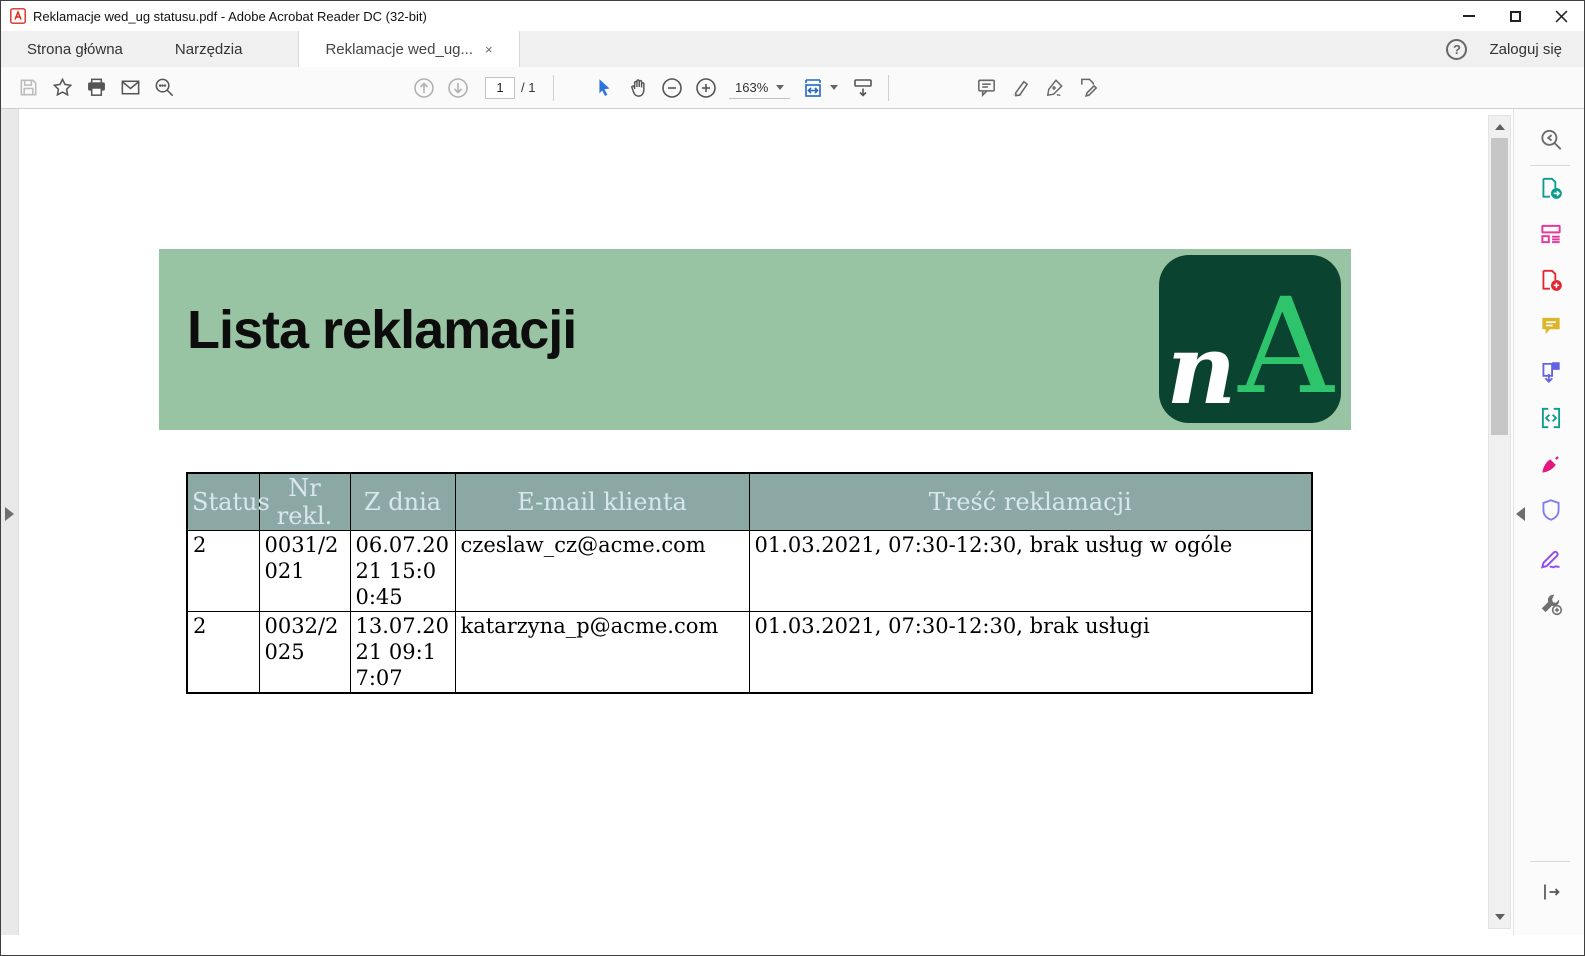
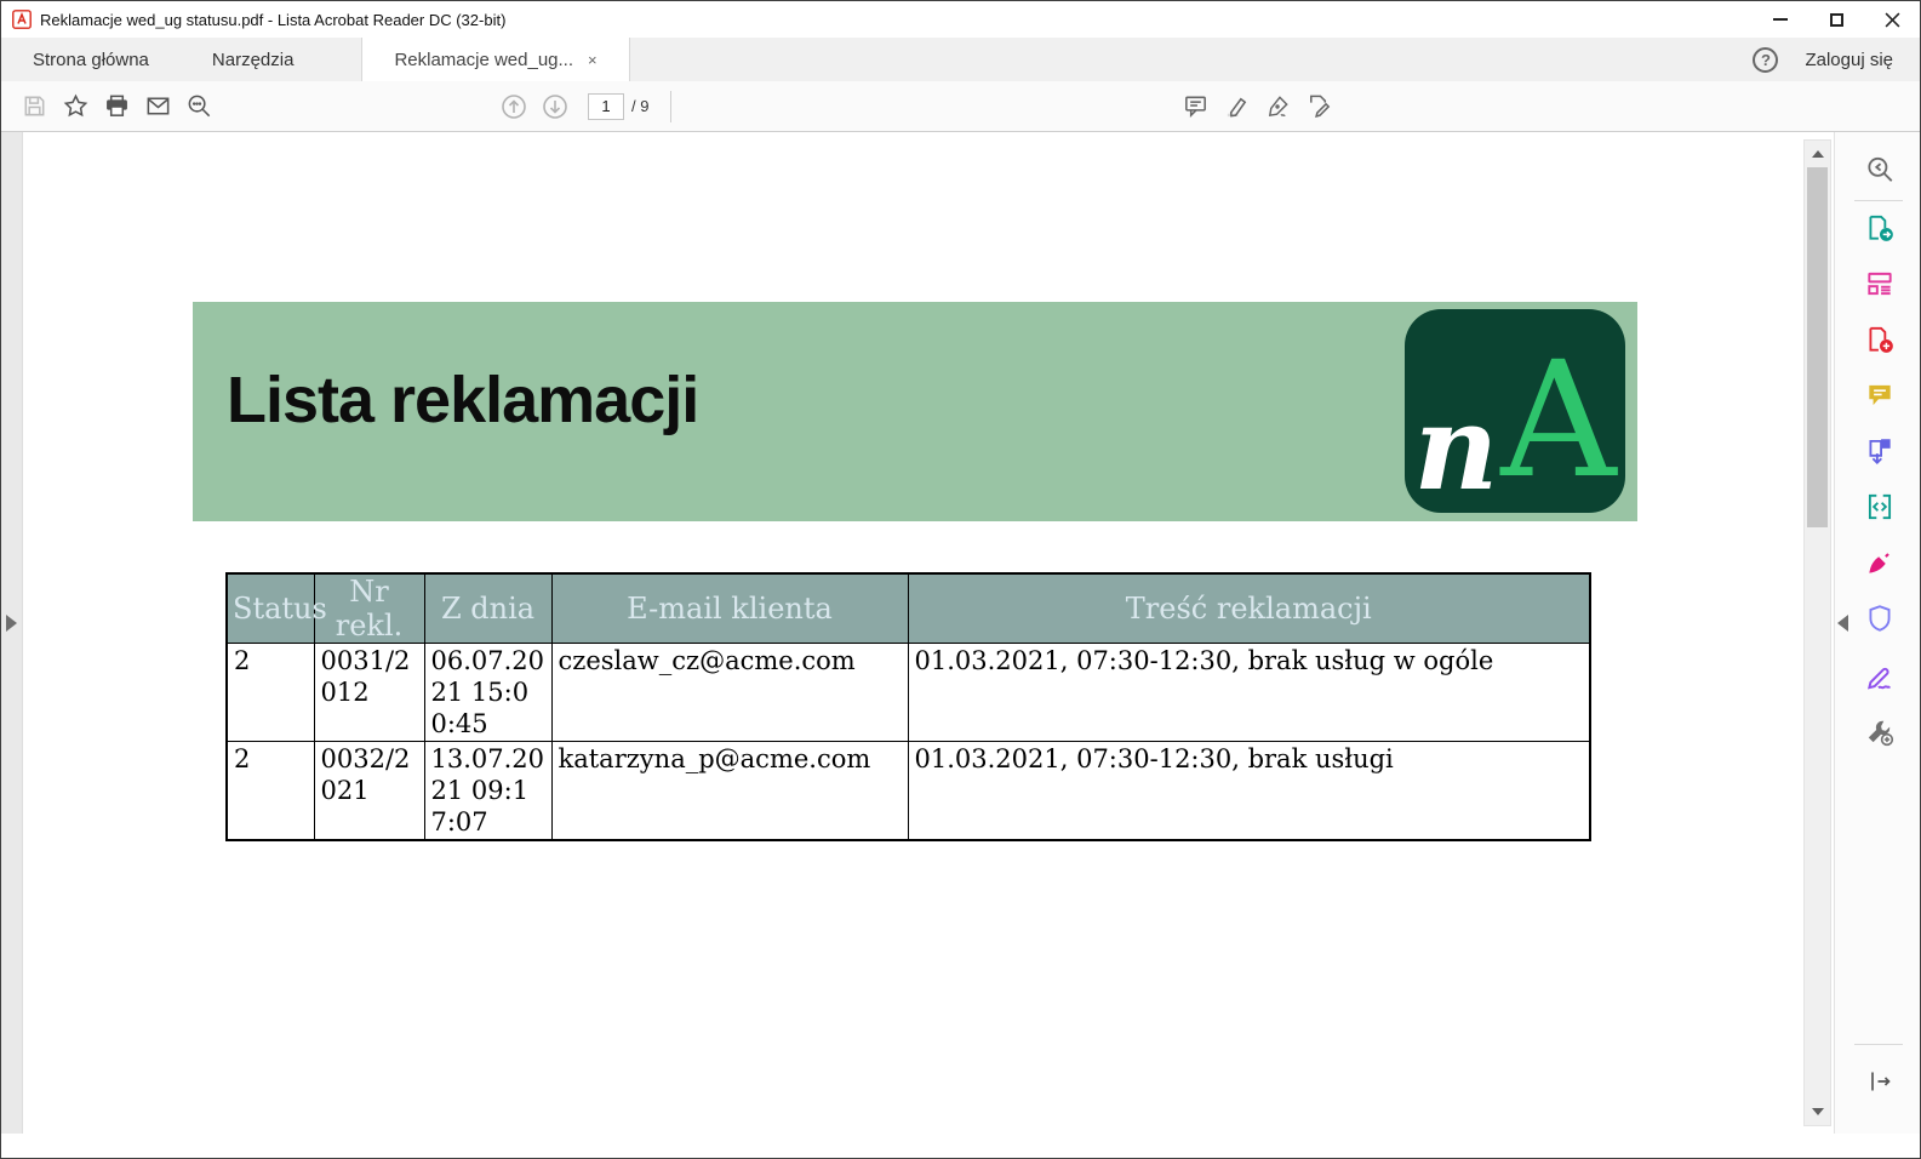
- Reklamacje wed_ug statusu.pdf - Adobe Acrobat Reader DC (32-bit)
+ Reklamacje wed_ug statusu.pdf - Lista Acrobat Reader DC (32-bit)
  Strona główna
  Narzędzia
  Reklamacje wed_ug...
  ×
  ?
  Zaloguj się
  1
- / 1
+ / 9
- 163%
  Lista reklamacji
  n
  A
  Status	Nr rekl.	Z dnia	E-mail klienta	Treść reklamacji
- 2	0031/2021	06.07.2021 15:00:45	czeslaw_cz@acme.com	01.03.2021, 07:30-12:30, brak usług w ogóle
+ 2	0031/2012	06.07.2021 15:00:45	czeslaw_cz@acme.com	01.03.2021, 07:30-12:30, brak usług w ogóle
- 2	0032/2025	13.07.2021 09:17:07	katarzyna_p@acme.com	01.03.2021, 07:30-12:30, brak usługi
+ 2	0032/2021	13.07.2021 09:17:07	katarzyna_p@acme.com	01.03.2021, 07:30-12:30, brak usługi
